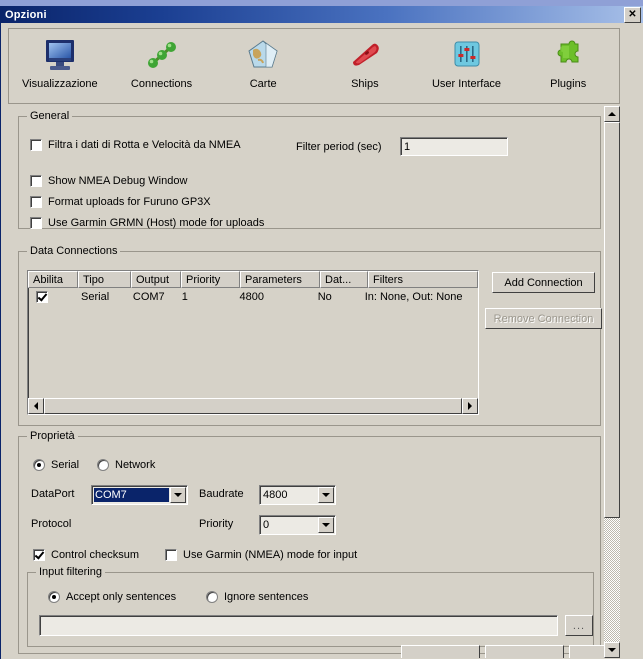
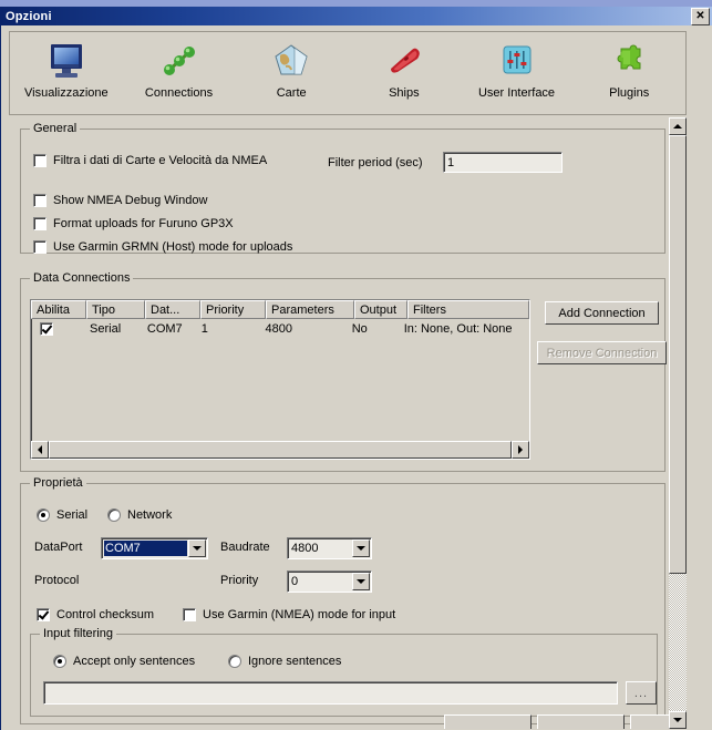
  Opzioni
  ✕
  Visualizzazione
  Connections
  Carte
  Ships
  User Interface
  Plugins
  General
- Filtra i dati di Rotta e Velocità da NMEA
+ Filtra i dati di Carte e Velocità da NMEA
  Filter period (sec)
  1
  Show NMEA Debug Window
  Format uploads for Furuno GP3X
  Use Garmin GRMN (Host) mode for uploads
  Data Connections
  Abilita
  Tipo
- Output
+ Dat...
  Priority
  Parameters
- Dat...
+ Output
  Filters
  Serial
  COM7
  1
  4800
  No
  In: None, Out: None
  Add Connection
  Remove Connection
  Proprietà
  Serial
  Network
  DataPort
  COM7
  Baudrate
  4800
  Protocol
  Priority
  0
  Control checksum
  Use Garmin (NMEA) mode for input
  Input filtering
  Accept only sentences
  Ignore sentences
  ...
